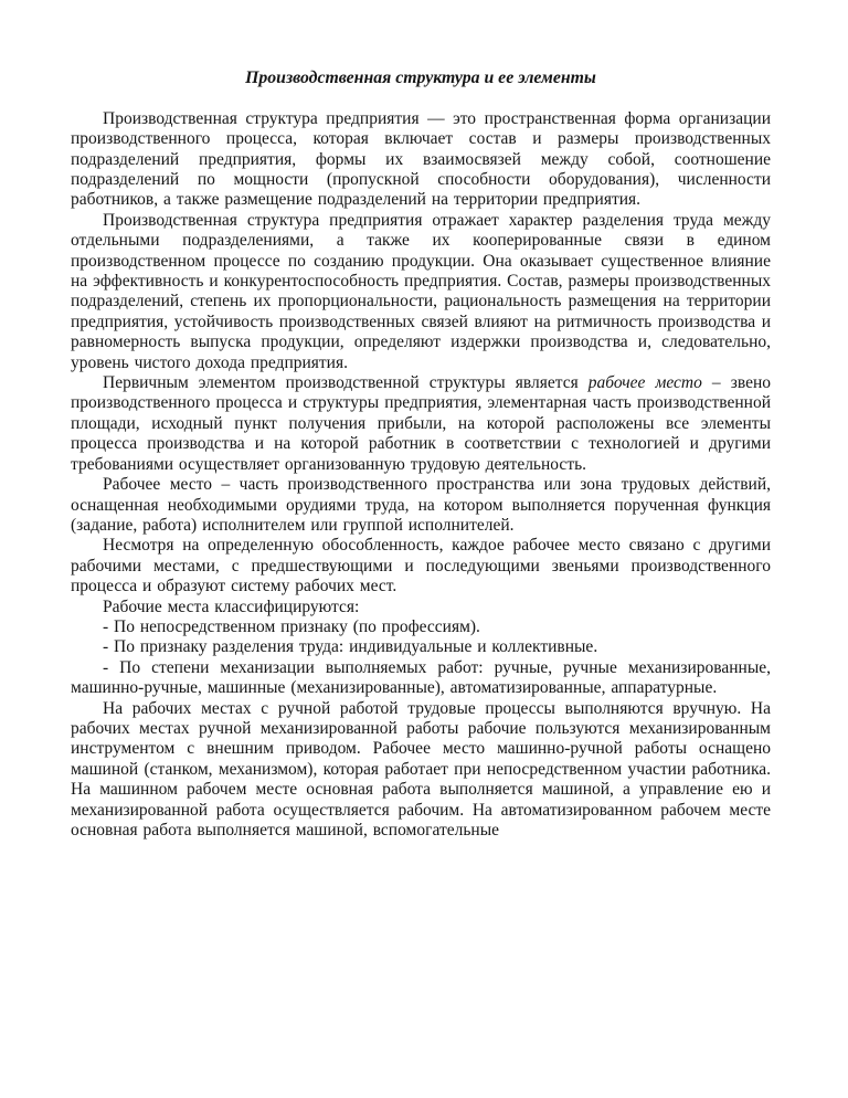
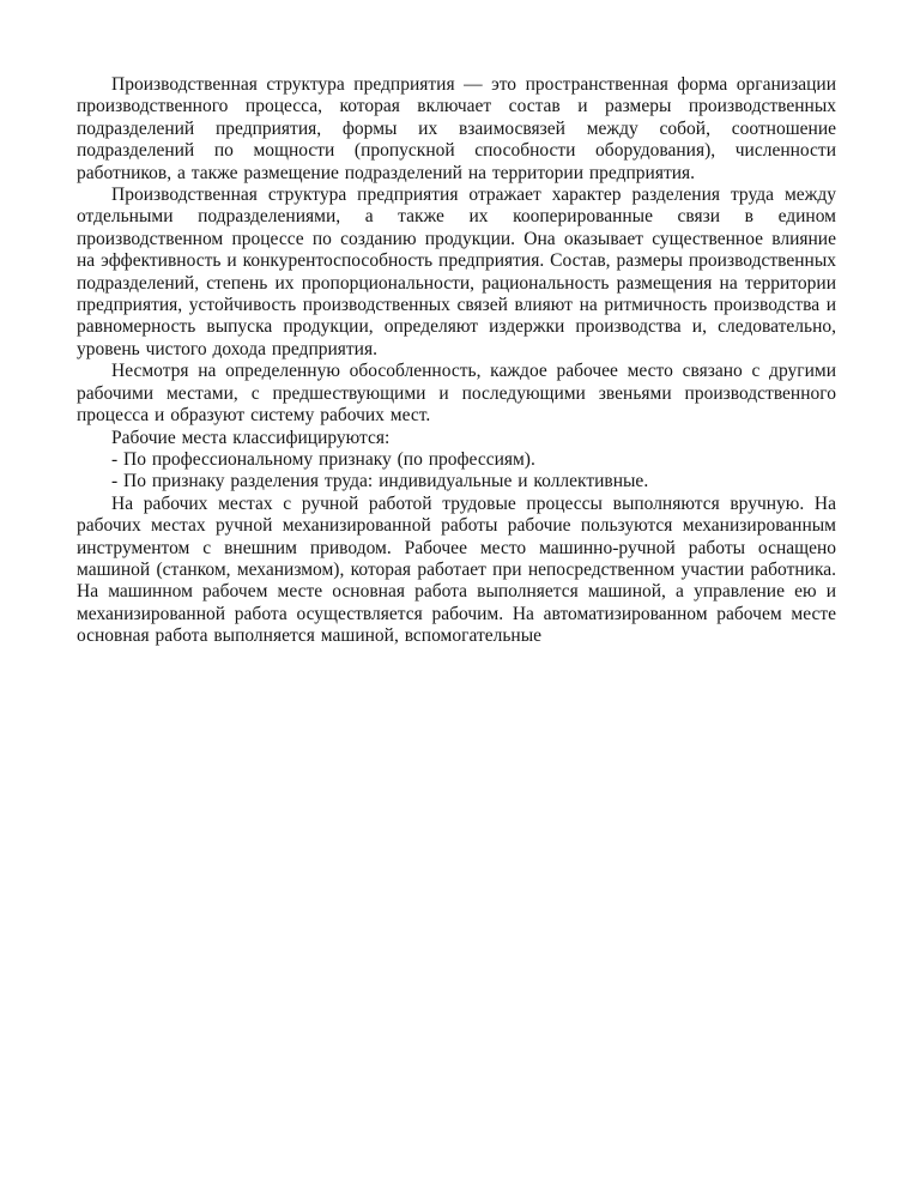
- Производственная структура и ее элементы
  Производственная структура предприятия — это пространственная форма организации производственного процесса, которая включает состав и размеры производственных подразделений предприятия, формы их взаимосвязей между собой, соотношение подразделений по мощности (пропускной способности оборудования), численности работников, а также размещение подразделений на территории предприятия.
  Производственная структура предприятия отражает характер разделения труда между отдельными подразделениями, а также их кооперированные связи в едином производственном процессе по созданию продукции. Она оказывает существенное влияние на эффективность и конкурентоспособность предприятия. Состав, размеры производственных подразделений, степень их пропорциональности, рациональность размещения на территории предприятия, устойчивость производственных связей влияют на ритмичность производства и равномерность выпуска продукции, определяют издержки производства и, следовательно, уровень чистого дохода предприятия.
- Первичным элементом производственной структуры является рабочее место – звено производственного процесса и структуры предприятия, элементарная часть производственной площади, исходный пункт получения прибыли, на которой расположены все элементы процесса производства и на которой работник в соответствии с технологией и другими требованиями осуществляет организованную трудовую деятельность.
- Рабочее место – часть производственного пространства или зона трудовых действий, оснащенная необходимыми орудиями труда, на котором выполняется порученная функция (задание, работа) исполнителем или группой исполните­лей.
  Несмотря на определенную обособленность, каждое рабочее место связано с другими рабочими местами, с предшествующими и последующими звеньями производственного процесса и образуют систему рабочих мест.
  Рабочие места классифицируются:
- - По непосредственном признаку (по профессиям).
+ - По профессиональному признаку (по профессиям).
  - По признаку разделения труда: индивидуальные и коллективные.
- - По степени механизации выполняемых работ: ручные, ручные механизированные, машинно-ручные, машинные (механизированные), автоматизированные, аппаратурные.
  На рабочих местах с ручной работой трудовые процессы выполняются вручную. На рабочих местах ручной механизированной работы рабочие пользуются механизированным инструментом с внешним приводом. Рабочее место машинно-ручной работы оснащено машиной (станком, механизмом), которая работает при непосредственном участии работника. На машинном рабочем месте основная работа выполняется машиной, а управление ею и механизированной работа осуществляется рабочим. На автоматизированном рабочем месте основная работа выполняется машиной, вспомогательные
